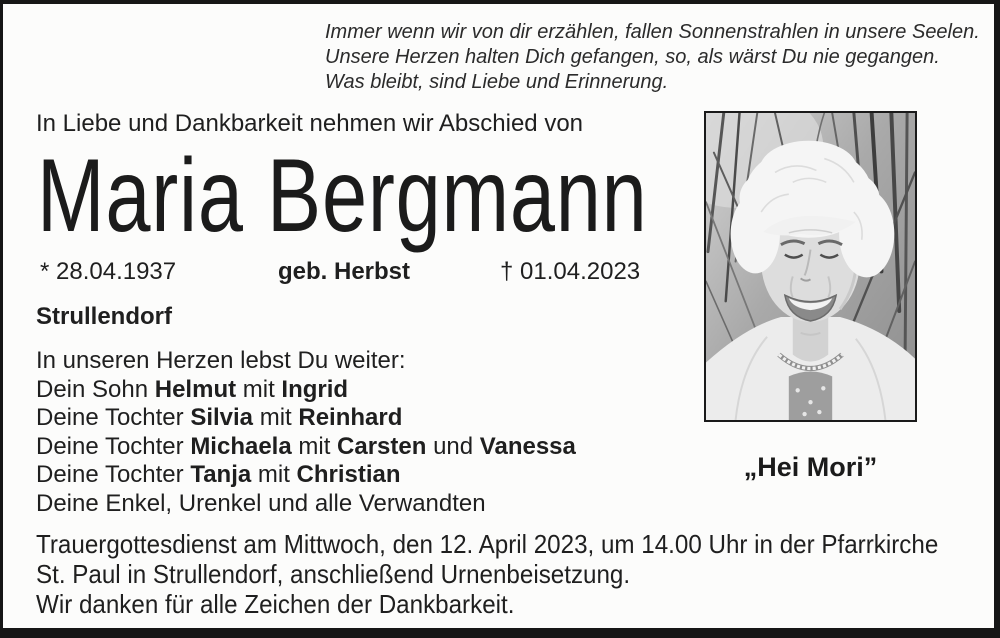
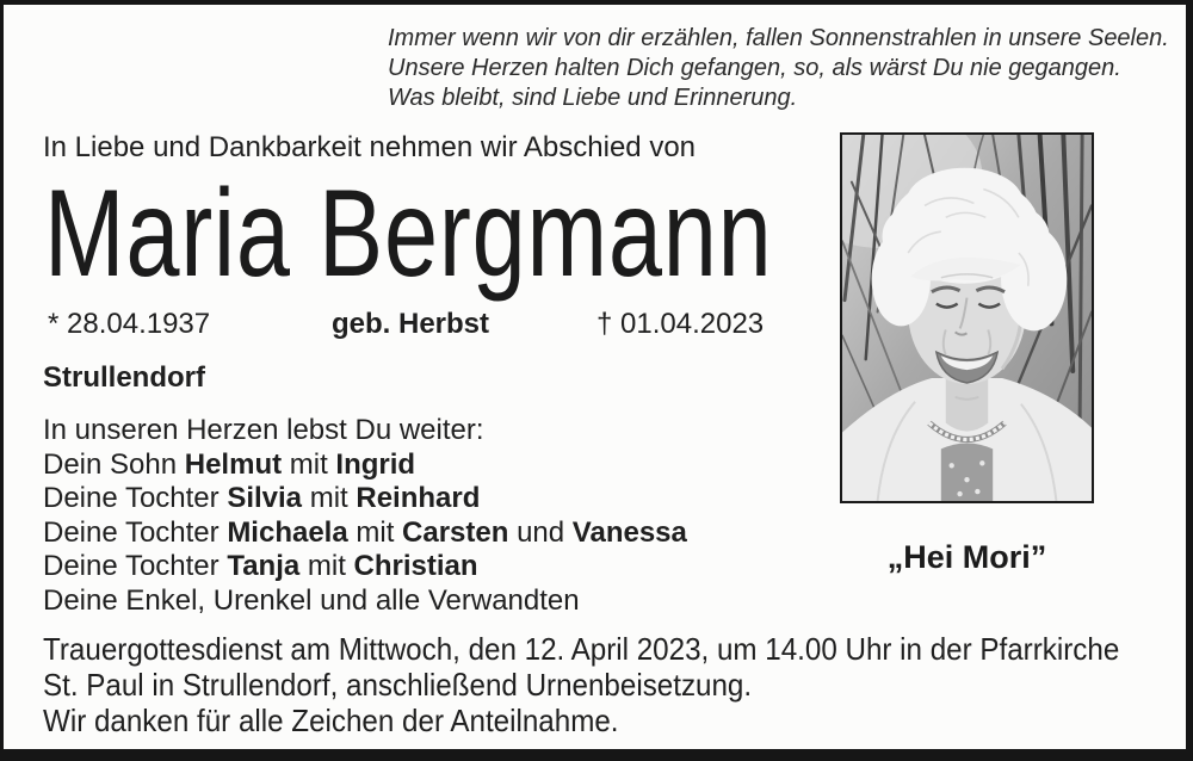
  Immer wenn wir von dir erzählen, fallen Sonnenstrahlen in unsere Seelen.
  Unsere Herzen halten Dich gefangen, so, als wärst Du nie gegangen.
  Was bleibt, sind Liebe und Erinnerung.
  In Liebe und Dankbarkeit nehmen wir Abschied von
  Maria Bergmann
  * 28.04.1937
  geb. Herbst
  † 01.04.2023
  Strullendorf
  In unseren Herzen lebst Du weiter:
  Dein Sohn Helmut mit Ingrid
  Deine Tochter Silvia mit Reinhard
  Deine Tochter Michaela mit Carsten und Vanessa
  Deine Tochter Tanja mit Christian
  Deine Enkel, Urenkel und alle Verwandten
  Trauergottesdienst am Mittwoch, den 12. April 2023, um 14.00 Uhr in der Pfarrkirche
  St. Paul in Strullendorf, anschließend Urnenbeisetzung.
- Wir danken für alle Zeichen der Dankbarkeit.
+ Wir danken für alle Zeichen der Anteilnahme.
  „Hei Mori”
